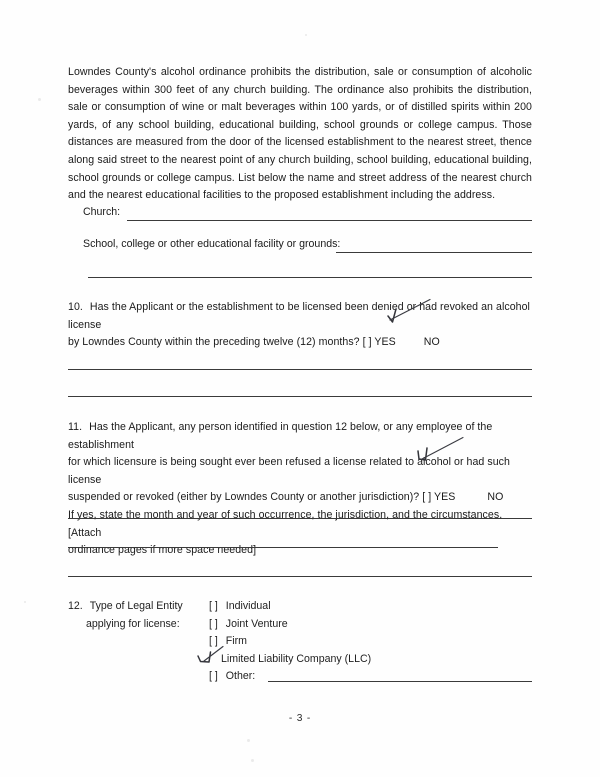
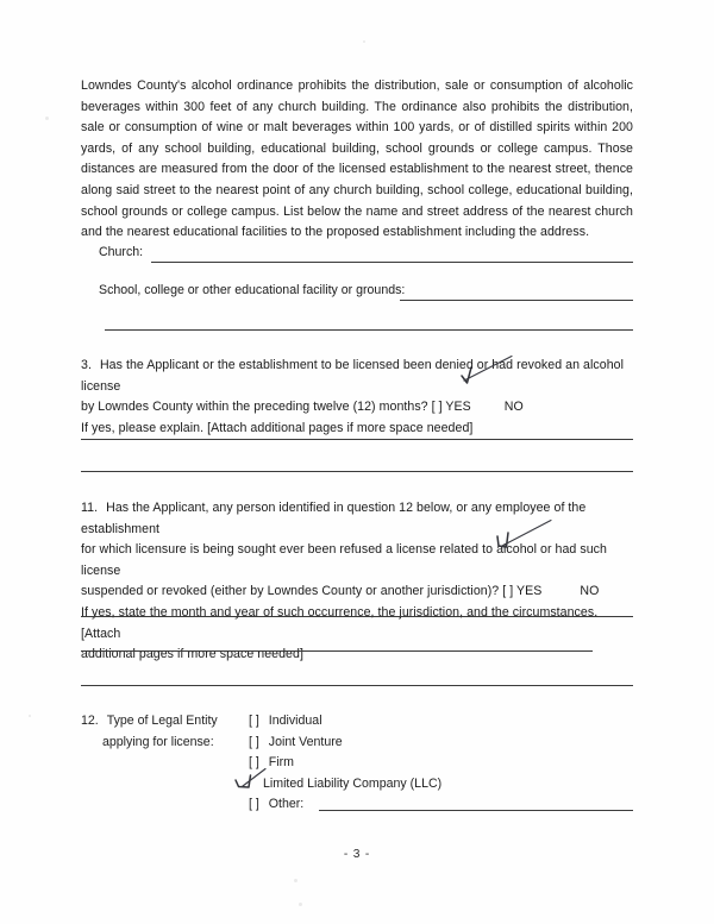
- Lowndes County's alcohol ordinance prohibits the distribution, sale or consumption of alcoholic beverages within 300 feet of any church building. The ordinance also prohibits the distribution, sale or consumption of wine or malt beverages within 100 yards, or of distilled spirits within 200 yards, of any school building, educational building, school grounds or college campus. Those distances are measured from the door of the licensed establishment to the nearest street, thence along said street to the nearest point of any church building, school building, educational building, school grounds or college campus. List below the name and street address of the nearest church and the nearest educational facilities to the proposed establishment including the address.
+ Lowndes County's alcohol ordinance prohibits the distribution, sale or consumption of alcoholic beverages within 300 feet of any church building. The ordinance also prohibits the distribution, sale or consumption of wine or malt beverages within 100 yards, or of distilled spirits within 200 yards, of any school building, educational building, school grounds or college campus. Those distances are measured from the door of the licensed establishment to the nearest street, thence along said street to the nearest point of any church building, school college, educational building, school grounds or college campus. List below the name and street address of the nearest church and the nearest educational facilities to the proposed establishment including the address.
  Church:
  School, college or other educational facility or grounds:
- 10. Has the Applicant or the establishment to be licensed been denied o had revoked an alcohol license
+ 3. Has the Applicant or the establishment to be licensed been denied orad revoked an alcohol license
  by Lowndes County within the preceding twelve (12) months? [ ] YES NO
+ If yes, please explain. [Attach additional pages if more space needed]
  11. Has the Applicant, any person identified in question 12 below, or any employee of the establishment
  for which licensure is being sought ever been refused a license related to alcohol or had such license
  suspended or revoked (either by Lowndes County or another jurisdiction)? [ ] YES NO
  If yes, state the month and year of such occurrence, the jurisdiction, and the circumstances. [Attach
- ordinance pages if more space needed]
+ additional pages if more space needed]
  12. Type of Legal Entity
  applying for license:
  [ ] Individual
  [ ] Joint Venture
  [ ] Firm
  Limited Liability Company (LLC)
  [ ] Other:
  - 3 -
